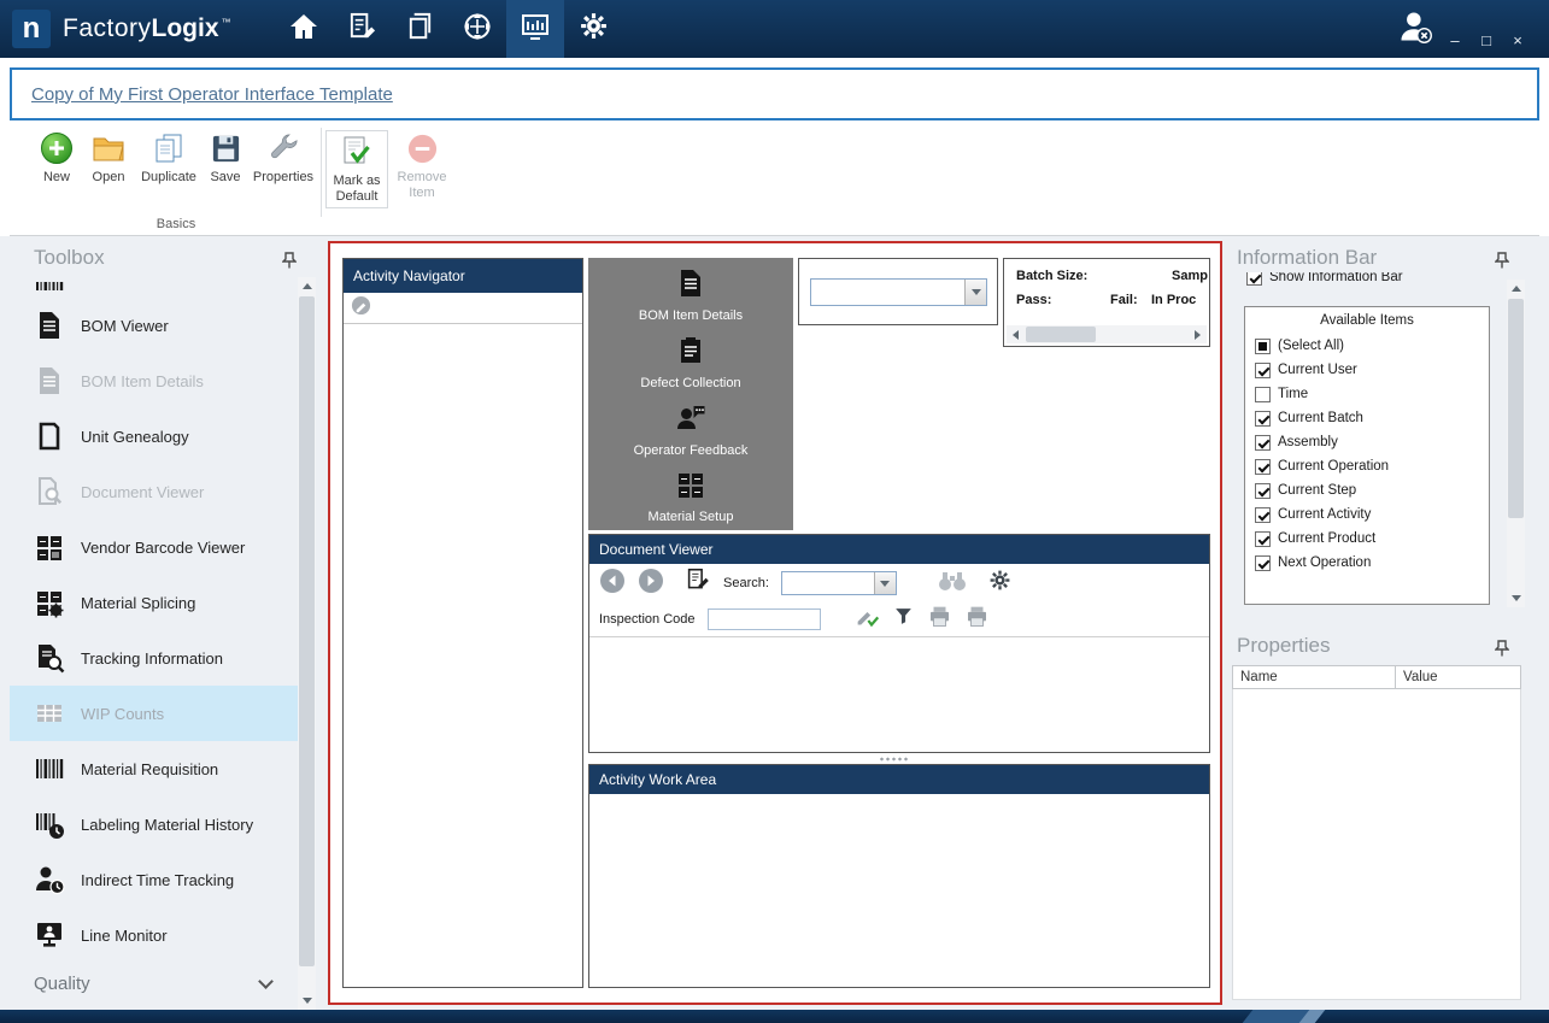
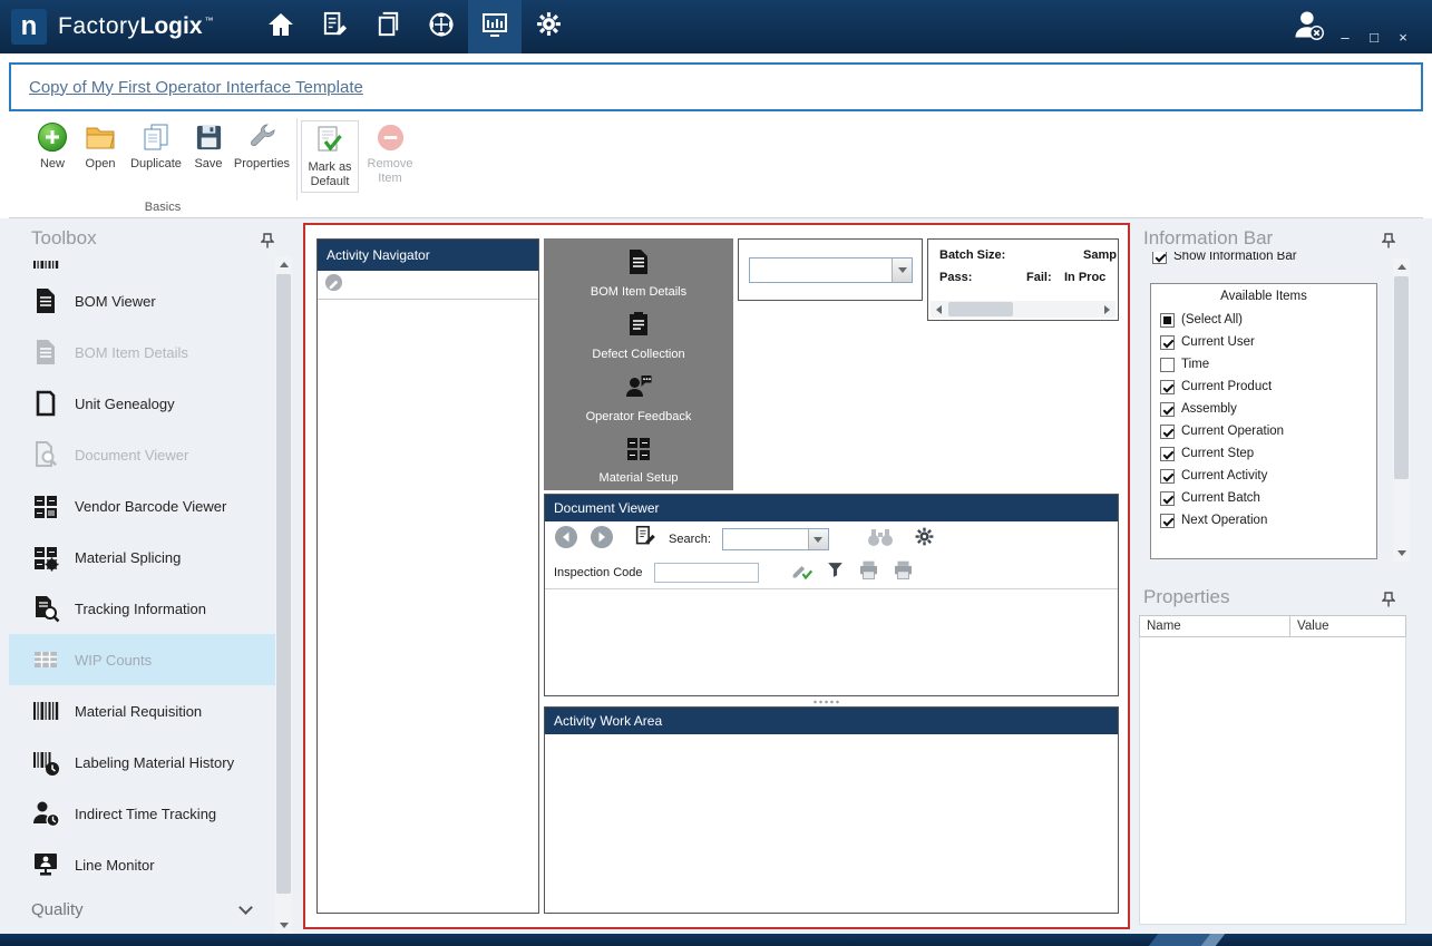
  n
  Factory
  Logix
  ™
  –
  □
  ×
  Copy of My First Operator Interface Template
  New
  Open
  Duplicate
  Save
  Properties
  Mark as
  Default
  Remove
  Item
  Basics
  Toolbox
  BOM Viewer
  BOM Item Details
  Unit Genealogy
  Document Viewer
  Vendor Barcode Viewer
  Material Splicing
  Tracking Information
  WIP Counts
  Material Requisition
  Labeling Material History
  Indirect Time Tracking
  Line Monitor
  Quality
  Activity Navigator
  BOM Item Details
  Defect Collection
  Operator Feedback
  Material Setup
  Batch Size:
  Samp
  Pass:
  Fail:
  In Proc
  Document Viewer
  Search:
  Inspection Code
  Activity Work Area
  Information Bar
  Show Information Bar
  Available Items
  (Select All)
  Current User
  Time
- Current Batch
+ Current Product
  Assembly
  Current Operation
  Current Step
  Current Activity
- Current Product
+ Current Batch
  Next Operation
  Properties
  Name
  Value
